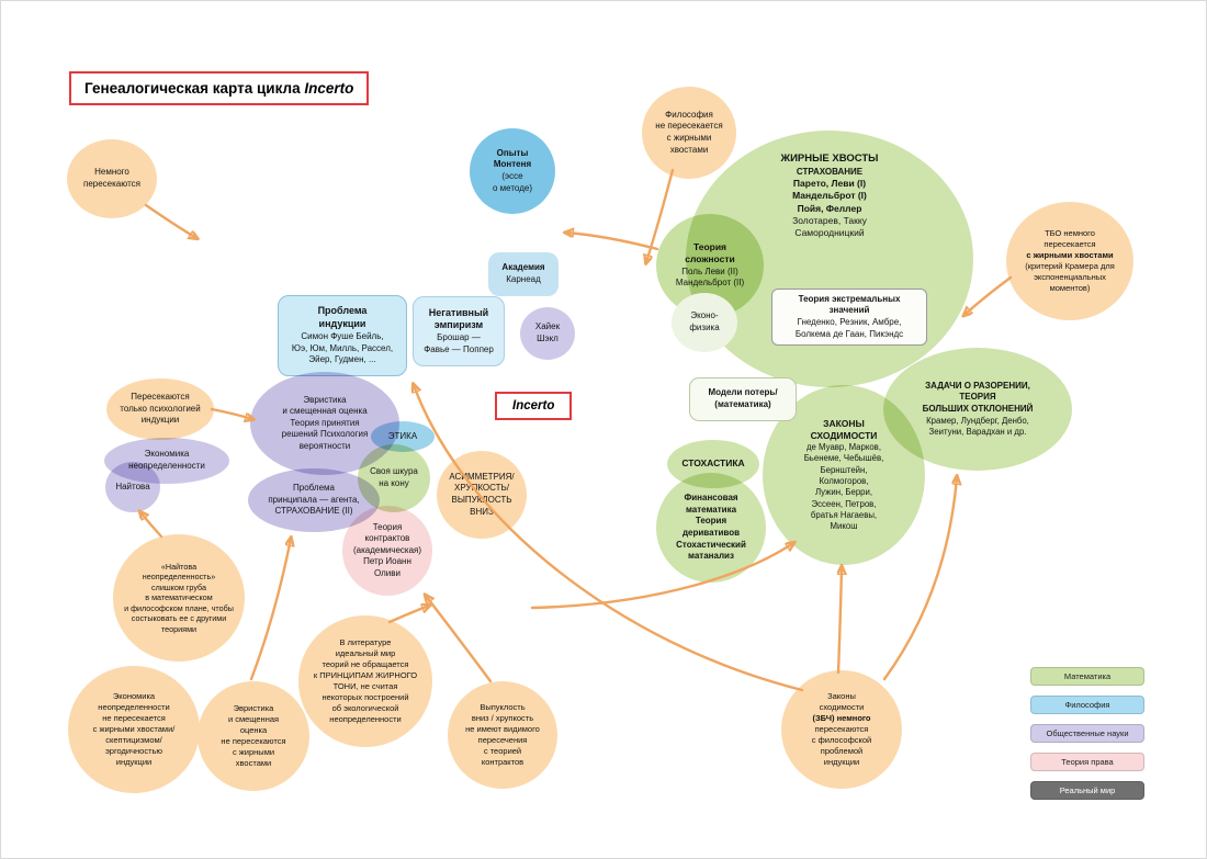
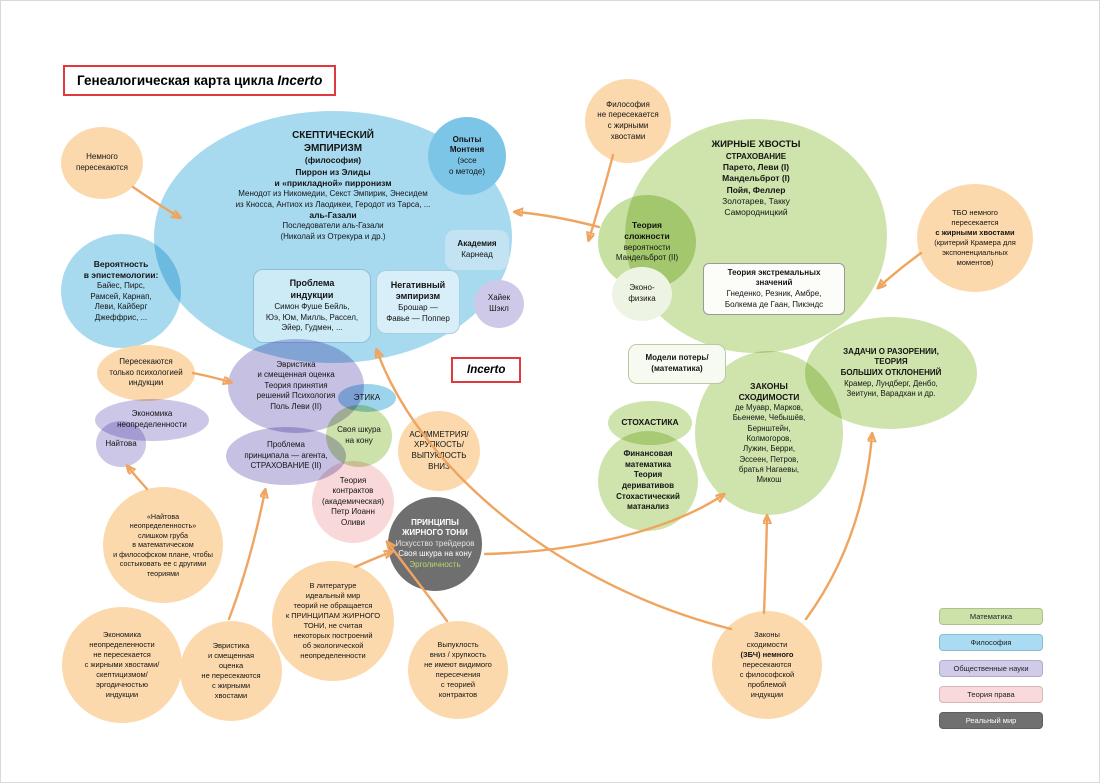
  Генеалогическая карта цикла Incerto
  Incerto
  Математика
  Философия
  Общественные науки
  Теория права
  Реальный мир
  Немного
  пересекаются
+ СКЕПТИЧЕСКИЙ
+ ЭМПИРИЗМ
+ (философия)
+ Пиррон из Элиды
+ и «прикладной» пирронизм
+ Менодот из Никомедии, Секст Эмпирик, Энесидем
+ из Кносса, Антиох из Лаодикеи, Геродот из Тарса, ...
+ аль-Газали
+ Последователи аль-Газали
+ (Николай из Отрекура и др.)
  Опыты
  Монтеня
  (эссе
  о методе)
  Академия
  Карнеад
  Проблема
  индукции
  Симон Фуше Бейль,
  Юэ, Юм, Милль, Рассел,
  Эйер, Гудмен, ...
  Негативный
  эмпиризм
  Брошар —
  Фавье — Поппер
  Хайек
  Шэкл
+ Вероятность
+ в эпистемологии:
+ Байес, Пирс,
+ Рамсей, Карнап,
+ Леви, Кайберг
+ Джеффрис, ...
  Пересекаются
  только психологией
  индукции
  Экономика
  ределенности
  Найтова
  Эвристика
  и смещенная оценка
  Теория принятия
  решений Психология
- вероятности
+ Поль Леви (II)
  ЭТИКА
  Своя шкура
  на кону
  АСММЕТРИЯ/
  ХРУКОСТЬ/
  ВЫПУКЛОСТЬ
  ВНИЗ
  Проблема
  принципала — агента,
  СТРАХОВАНИЕ (II)
  Теория
  контрактов
  (академическая)
  Петр Иоанн
  Оливи
+ ПРИНЦИПЫ
+ ЖИРНОГО ТОНИ
+ Искусство трейдеров
+ Своя шкура на кону
+ Эрголичность
  ЖИРНЫЕ ХВОСТЫ
  СТРАХОВАНИЕ
  Парето, Леви (I)
  Мандельброт (I)
  Пойя, Феллер
  Золотарев, Такку
  Самородницкий
  Теория
  сложности
- Поль Леви (II)
+ вероятности
  Мандельброт (II)
  Эконо-
  физика
  Теория экстремальных
  значений
  Гнеденко, Резник, Амбре,
  Болкема де Гаан, Пикэндс
  Модели потерь/
  (математика)
  ЗАКОНЫ
  СХОДИМОСТИ
  де Муавр, Марков,
  Бьенеме, Чебышёв,
  Бернштейн,
  Колмогоров,
  Лужин, Берри,
  Эссеен, Петров,
  братья Нагаевы,
  Микош
  ЗАДАЧИ О РАЗОРЕНИИ,
  ТЕОРИЯ
  БОЛЬШИХ ОТКЛОНЕНИЙ
  Крамер, Лундберг, Денбо,
  Зеитуни, Варадхан и др.
  СТОХАСТИКА
  Финансовая
  математика
  Теория
  деривативов
  Стохастический
  матанализ
  Философия
  не пересекается
  с жирными
  хвостами
  ТБО немного
  пересекается
  с жирными хвостами
  (критерий Крамера для
  экспоненциальных
  моментов)
  «Найтова
  неопределенность»
  слишком груба
  в математическом
  и философском плане, чтобы
  состыковать ее с другими
  теориями
  Экономика
  неопределенности
  не пересекается
  с жирными хвостами/
  скептицизмом/
  эргодичностью
  индукции
  Эвристика
  и смещенная
  оценка
  не пересекаются
  с жирными
  хвостами
  В литературе
  идеальный мир
  теорий не обращается
  к ПРИНЦИПАМ ЖИРНОГО
  ТОНИ, не считая
  некоторых построений
  об экологической
  неопределенности
  Выпуклость
  вниз / хрупкость
  не имеют видимого
  пересечения
  с теорией
  контрактов
  Законы
  сходимости
  (ЗБЧ) немного
  пересекаются
  с философской
  проблемой
  индукции
